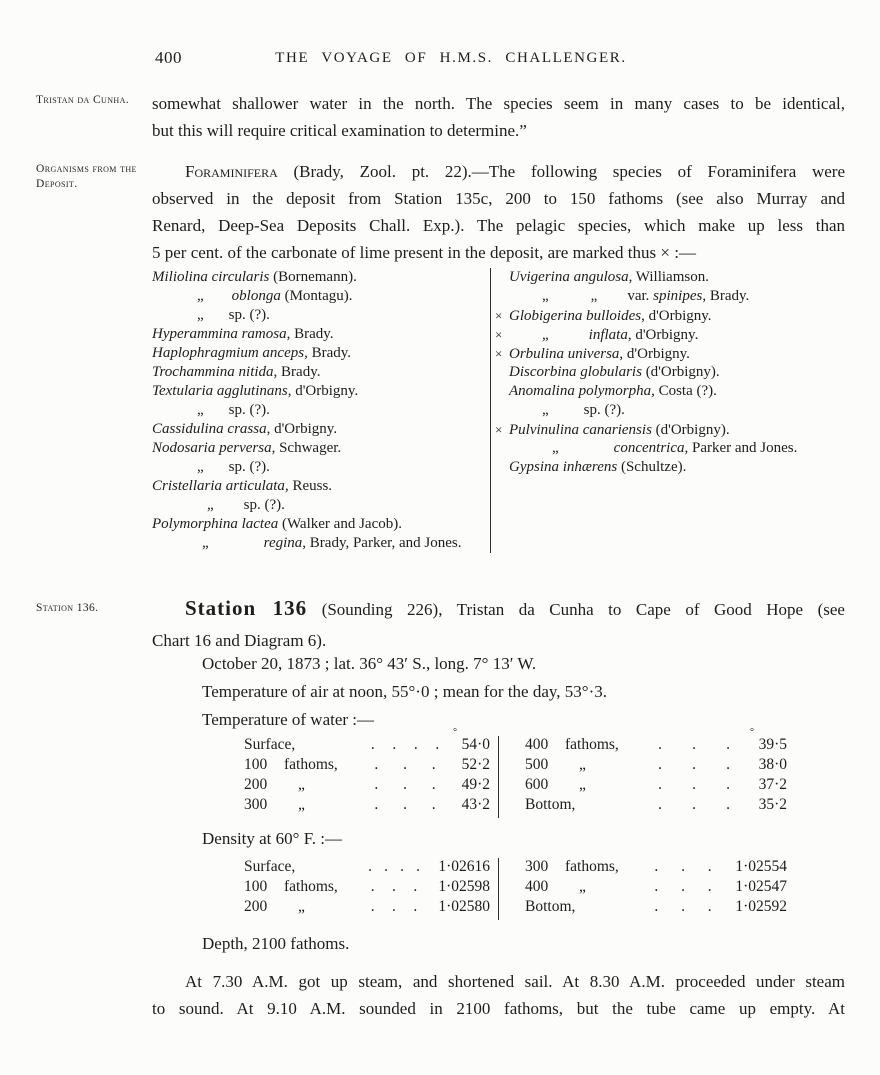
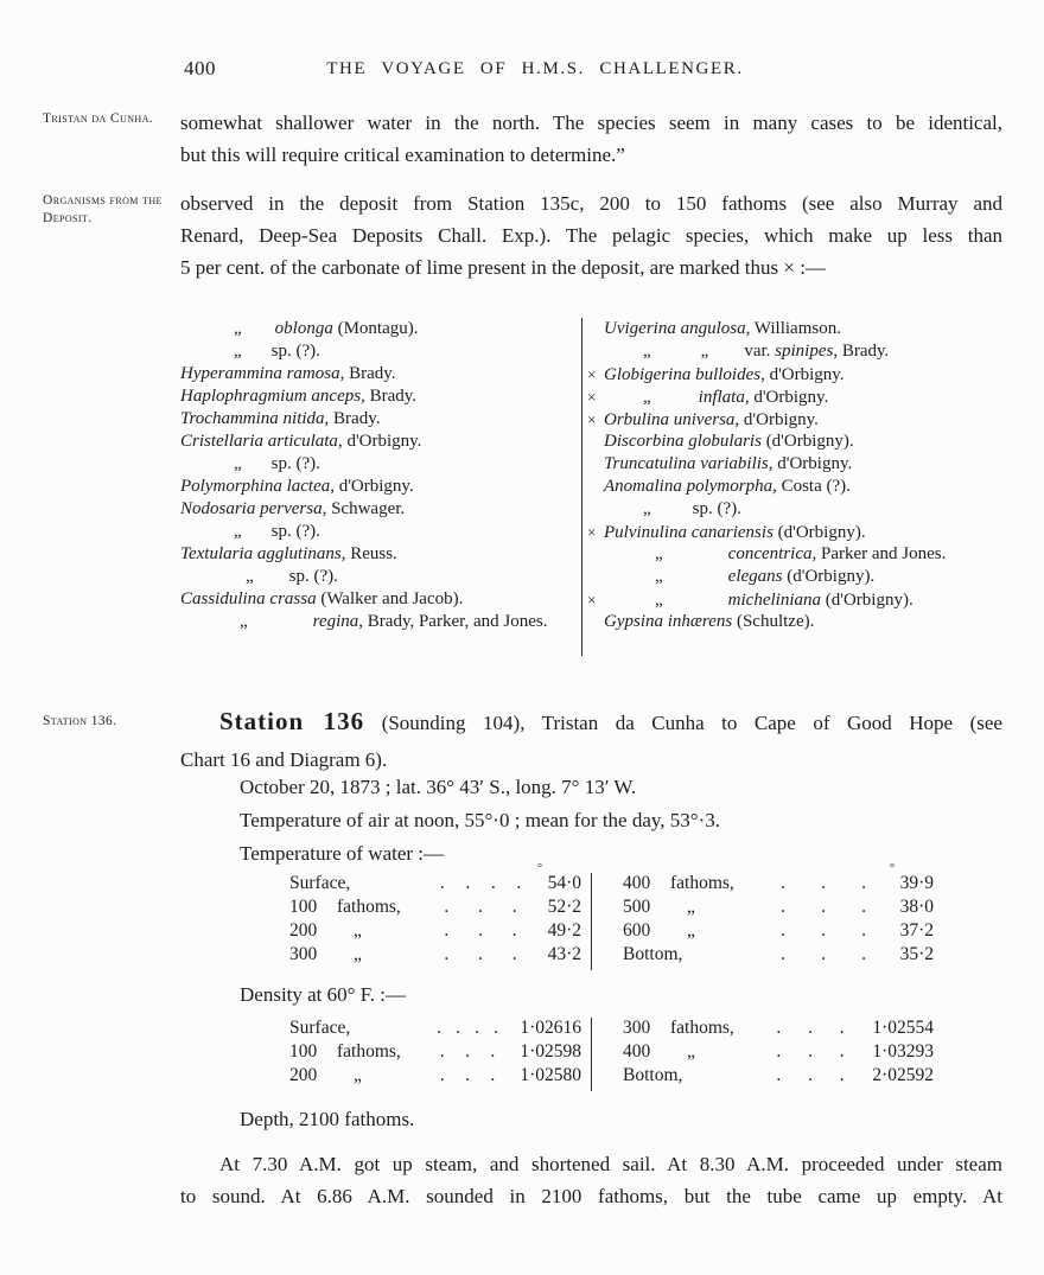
  400
  THE VOYAGE OF H.M.S. CHALLENGER.
  Tristan da Cunha.
  Organisms from the Deposit.
  Station 136.
  somewhat shallower water in the north. The species seem in many cases to be identical,
  but this will require critical examination to determine.”
- Foraminifera (Brady, Zool. pt. 22).—The following species of Foraminifera were
  observed in the deposit from Station 135c, 200 to 150 fathoms (see also Murray and
  Renard, Deep-Sea Deposits Chall. Exp.). The pelagic species, which make up less than
  5 per cent. of the carbonate of lime present in the deposit, are marked thus × :—
- Miliolina circularis (Bornemann).
  „ oblonga (Montagu).
  „ sp. (?).
  Hyperammina ramosa, Brady.
  Haplophragmium anceps, Brady.
  Trochammina nitida, Brady.
- Textularia agglutinans, d'Orbigny.
+ Cristellaria articulata, d'Orbigny.
  „ sp. (?).
- Cassidulina crassa, d'Orbigny.
+ Polymorphina lactea, d'Orbigny.
  Nodosaria perversa, Schwager.
  „ sp. (?).
- Cristellaria articulata, Reuss.
+ Textularia agglutinans, Reuss.
  „ sp. (?).
- Polymorphina lactea (Walker and Jacob).
+ Cassidulina crassa (Walker and Jacob).
  „ regina, Brady, Parker, and Jones.
  Uvigerina angulosa, Williamson.
  „ „ var. spinipes, Brady.
  × Globigerina bulloides, d'Orbigny.
  × „ inflata, d'Orbigny.
  × Orbulina universa, d'Orbigny.
  Discorbina globularis (d'Orbigny).
+ Truncatulina variabilis, d'Orbigny.
  Anomalina polymorpha, Costa (?).
  „ sp. (?).
  × Pulvinulina canariensis (d'Orbigny).
  „ concentrica, Parker and Jones.
+ „ elegans (d'Orbigny).
+ × „ micheliniana (d'Orbigny).
  Gypsina inhærens (Schultze).
- Station 136 (Sounding 226), Tristan da Cunha to Cape of Good Hope (see
+ Station 136 (Sounding 104), Tristan da Cunha to Cape of Good Hope (see
  Chart 16 and Diagram 6).
  October 20, 1873 ; lat. 36° 43′ S., long. 7° 13′ W.
  Temperature of air at noon, 55°·0 ; mean for the day, 53°·3.
  Temperature of water :—
  Surface,
  .
  .
  .
  .
  54·0
  °
  100 fathoms,
  .
  .
  .
  52·2
  200 „
  .
  .
  .
  49·2
  300 „
  .
  .
  .
  43·2
  400 fathoms,
  .
  .
  .
- 39·5
+ 39·9
  °
  500 „
  .
  .
  .
  38·0
  600 „
  .
  .
  .
  37·2
  Bottom,
  .
  .
  .
  35·2
  Density at 60° F. :—
  Surface,
  .
  .
  .
  .
  1·02616
  100 fathoms,
  .
  .
  .
  1·02598
  200 „
  .
  .
  .
  1·02580
  300 fathoms,
  .
  .
  .
  1·02554
  400 „
  .
  .
  .
- 1·02547
+ 1·03293
  Bottom,
  .
  .
  .
- 1·02592
+ 2·02592
  Depth, 2100 fathoms.
  At 7.30 A.M. got up steam, and shortened sail. At 8.30 A.M. proceeded under steam
- to sound. At 9.10 A.M. sounded in 2100 fathoms, but the tube came up empty. At
+ to sound. At 6.86 A.M. sounded in 2100 fathoms, but the tube came up empty. At
